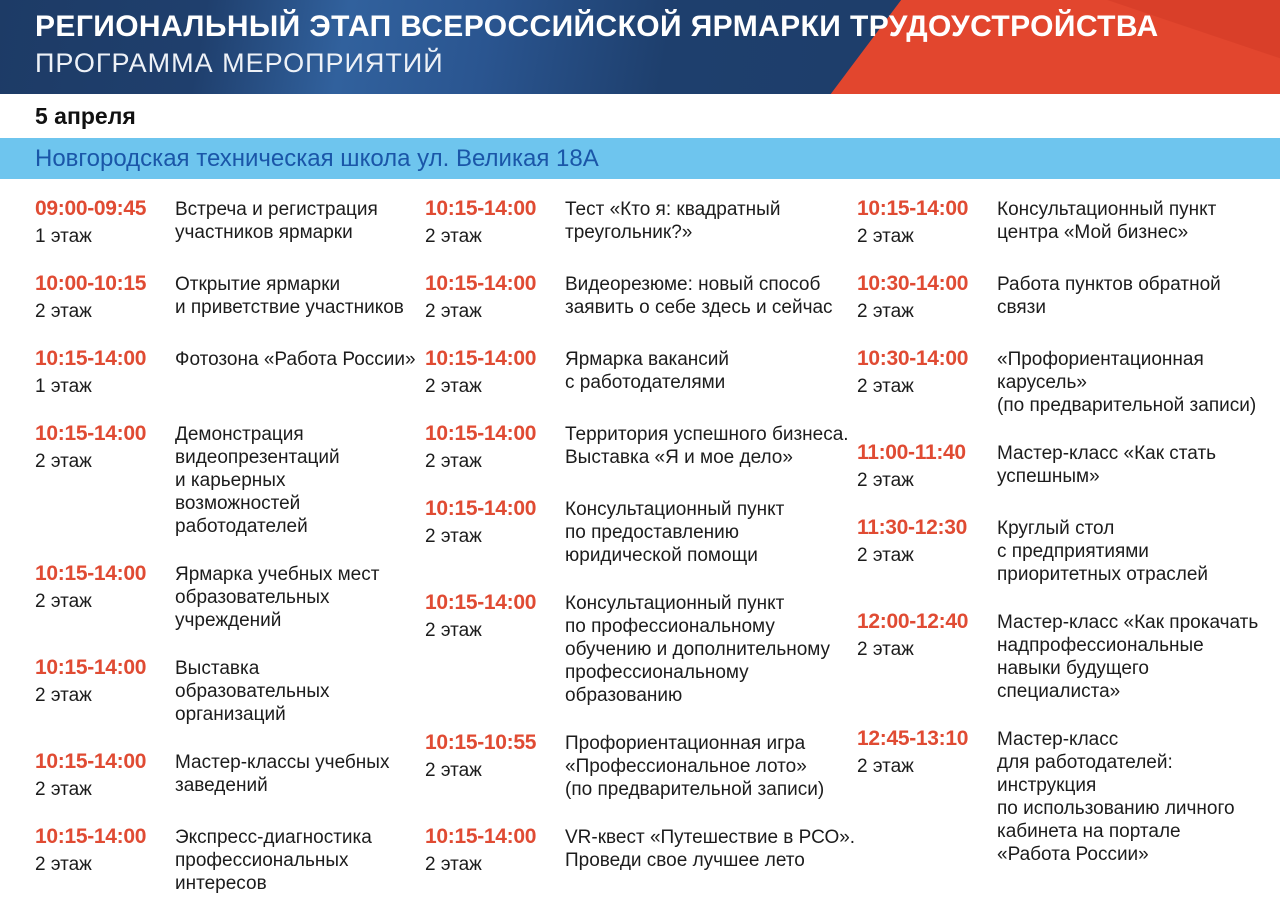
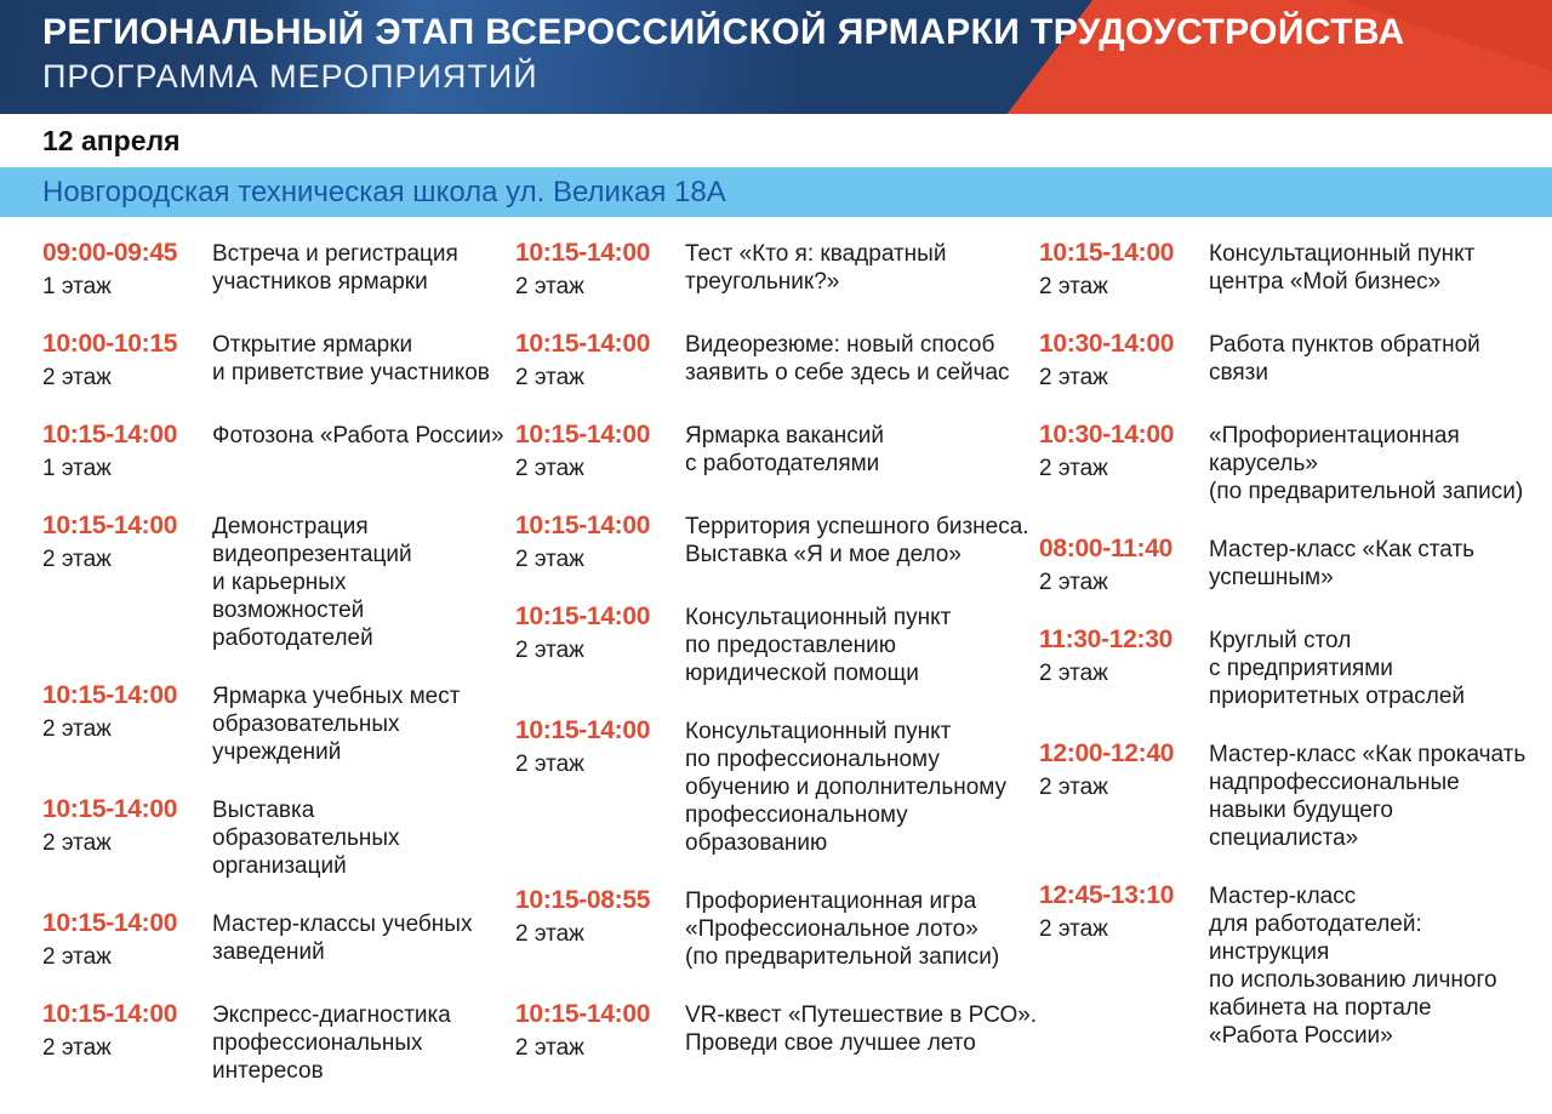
  РЕГИОНАЛЬНЫЙ ЭТАП ВСЕРОССИЙСКОЙ ЯРМАРКИ ТРУДОУСТРОЙСТВА
  ПРОГРАММА МЕРОПРИЯТИЙ
- 5 апреля
+ 12 апреля
  Новгородская техническая школа ул. Великая 18А
  09:00-09:45
  1 этаж
  Встреча и регистрация
  участников ярмарки
  10:00-10:15
  2 этаж
  Открытие ярмарки
  и приветствие участников
  10:15-14:00
  1 этаж
  Фотозона «Работа России»
  10:15-14:00
  2 этаж
  Демонстрация
  видеопрезентаций
  и карьерных
  возможностей
  работодателей
  10:15-14:00
  2 этаж
  Ярмарка учебных мест
  образовательных
  учреждений
  10:15-14:00
  2 этаж
  Выставка
  образовательных
  организаций
  10:15-14:00
  2 этаж
  Мастер-классы учебных
  заведений
  10:15-14:00
  2 этаж
  Экспресс-диагностика
  профессиональных
  интересов
  10:15-14:00
  2 этаж
  Тест «Кто я: квадратный
  треугольник?»
  10:15-14:00
  2 этаж
  Видеорезюме: новый способ
  заявить о себе здесь и сейчас
  10:15-14:00
  2 этаж
  Ярмарка вакансий
  с работодателями
  10:15-14:00
  2 этаж
  Территория успешного бизнеса.
  Выставка «Я и мое дело»
  10:15-14:00
  2 этаж
  Консультационный пункт
  по предоставлению
  юридической помощи
  10:15-14:00
  2 этаж
  Консультационный пункт
  по профессиональному
  обучению и дополнительному
  профессиональному
  образованию
- 10:15-10:55
+ 10:15-08:55
  2 этаж
  Профориентационная игра
  «Профессиональное лото»
  (по предварительной записи)
  10:15-14:00
  2 этаж
  VR-квест «Путешествие в РСО».
  Проведи свое лучшее лето
  10:15-14:00
  2 этаж
  Консультационный пункт
  центра «Мой бизнес»
  10:30-14:00
  2 этаж
  Работа пунктов обратной
  связи
  10:30-14:00
  2 этаж
  «Профориентационная
  карусель»
  (по предварительной записи)
- 11:00-11:40
+ 08:00-11:40
  2 этаж
  Мастер-класс «Как стать
  успешным»
  11:30-12:30
  2 этаж
  Круглый стол
  с предприятиями
  приоритетных отраслей
  12:00-12:40
  2 этаж
  Мастер-класс «Как прокачать
  надпрофессиональные
  навыки будущего
  специалиста»
  12:45-13:10
  2 этаж
  Мастер-класс
  для работодателей:
  инструкция
  по использованию личного
  кабинета на портале
  «Работа России»
